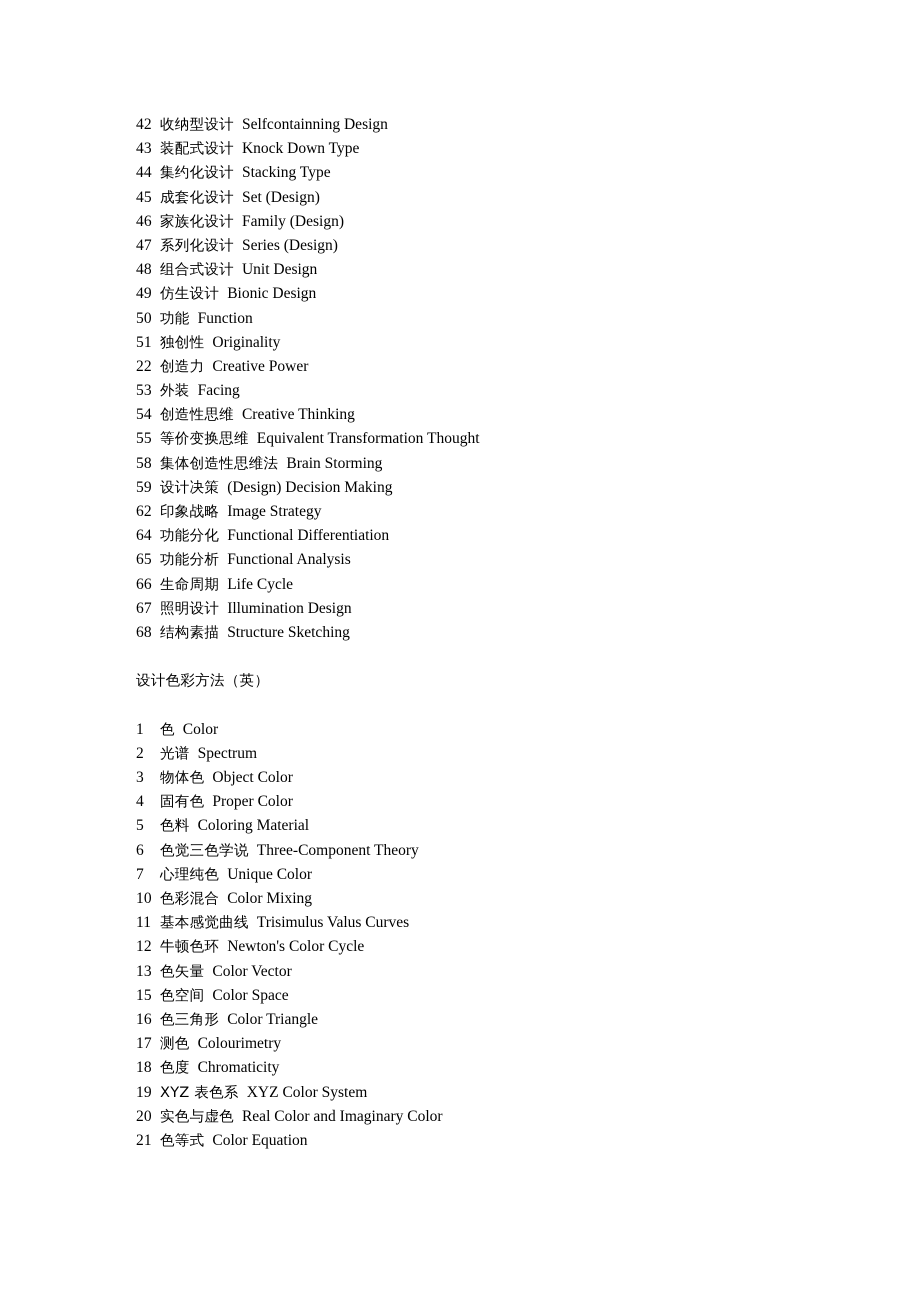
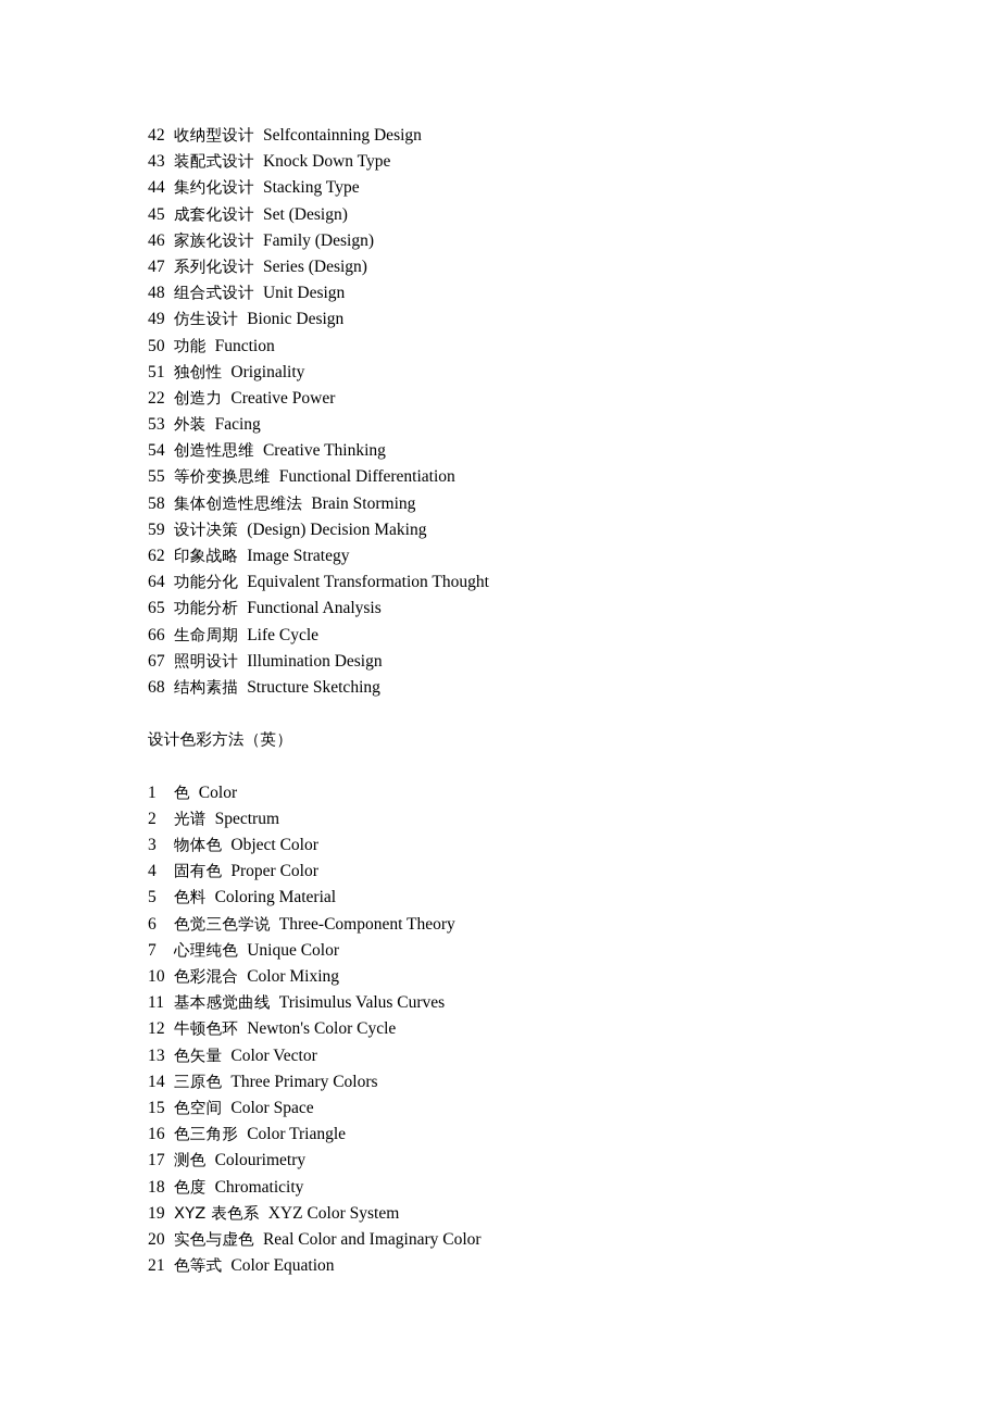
  42
  收纳型设计
  Selfcontainning Design
  43
  装配式设计
  Knock Down Type
  44
  集约化设计
  Stacking Type
  45
  成套化设计
  Set (Design)
  46
  家族化设计
  Family (Design)
  47
  系列化设计
  Series (Design)
  48
  组合式设计
  Unit Design
  49
  仿生设计
  Bionic Design
  50
  功能
  Function
  51
  独创性
  Originality
  22
  创造力
  Creative Power
  53
  外装
  Facing
  54
  创造性思维
  Creative Thinking
  55
  等价变换思维
- Equivalent Transformation Thought
+ Functional Differentiation
  58
  集体创造性思维法
  Brain Storming
  59
  设计决策
  (Design) Decision Making
  62
  印象战略
  Image Strategy
  64
  功能分化
- Functional Differentiation
+ Equivalent Transformation Thought
  65
  功能分析
  Functional Analysis
  66
  生命周期
  Life Cycle
  67
  照明设计
  Illumination Design
  68
  结构素描
  Structure Sketching
  设计色彩方法（英）
  1
  色
  Color
  2
  光谱
  Spectrum
  3
  物体色
  Object Color
  4
  固有色
  Proper Color
  5
  色料
  Coloring Material
  6
  色觉三色学说
  Three-Component Theory
  7
  心理纯色
  Unique Color
  10
  色彩混合
  Color Mixing
  11
  基本感觉曲线
  Trisimulus Valus Curves
  12
  牛顿色环
  Newton's Color Cycle
  13
  色矢量
  Color Vector
+ 14
+ 三原色
+ Three Primary Colors
  15
  色空间
  Color Space
  16
  色三角形
  Color Triangle
  17
  测色
  Colourimetry
  18
  色度
  Chromaticity
  19
  XYZ 表色系
  XYZ Color System
  20
  实色与虚色
  Real Color and Imaginary Color
  21
  色等式
  Color Equation
